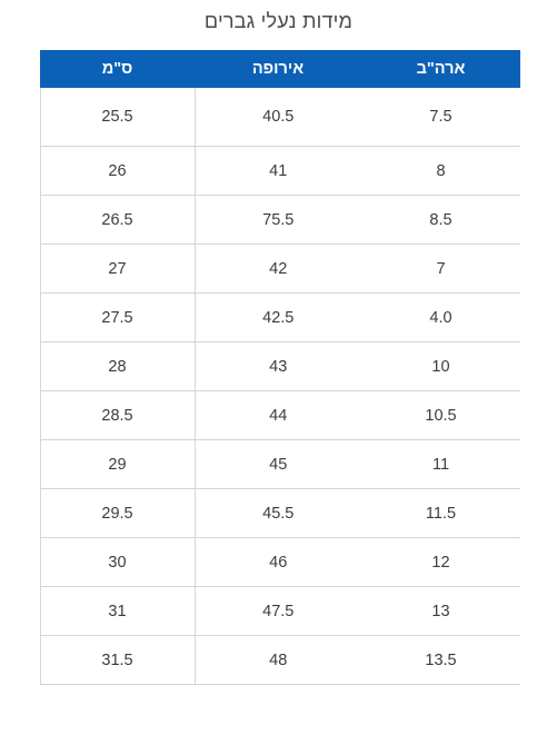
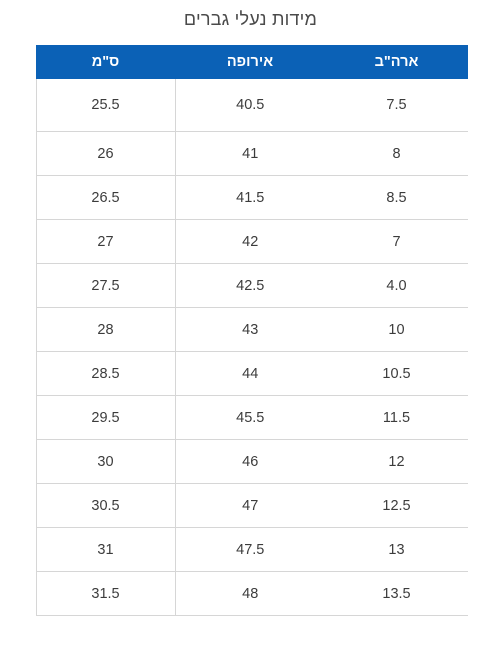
  מידות נעלי גברים
  ארה"ב	אירופה	ס"מ
  7.5	40.5	25.5
  8	41	26
- 8.5	75.5	26.5
+ 8.5	41.5	26.5
  7	42	27
  4.0	42.5	27.5
  10	43	28
  10.5	44	28.5
- 11	45	29
  11.5	45.5	29.5
  12	46	30
+ 12.5	47	30.5
  13	47.5	31
  13.5	48	31.5
